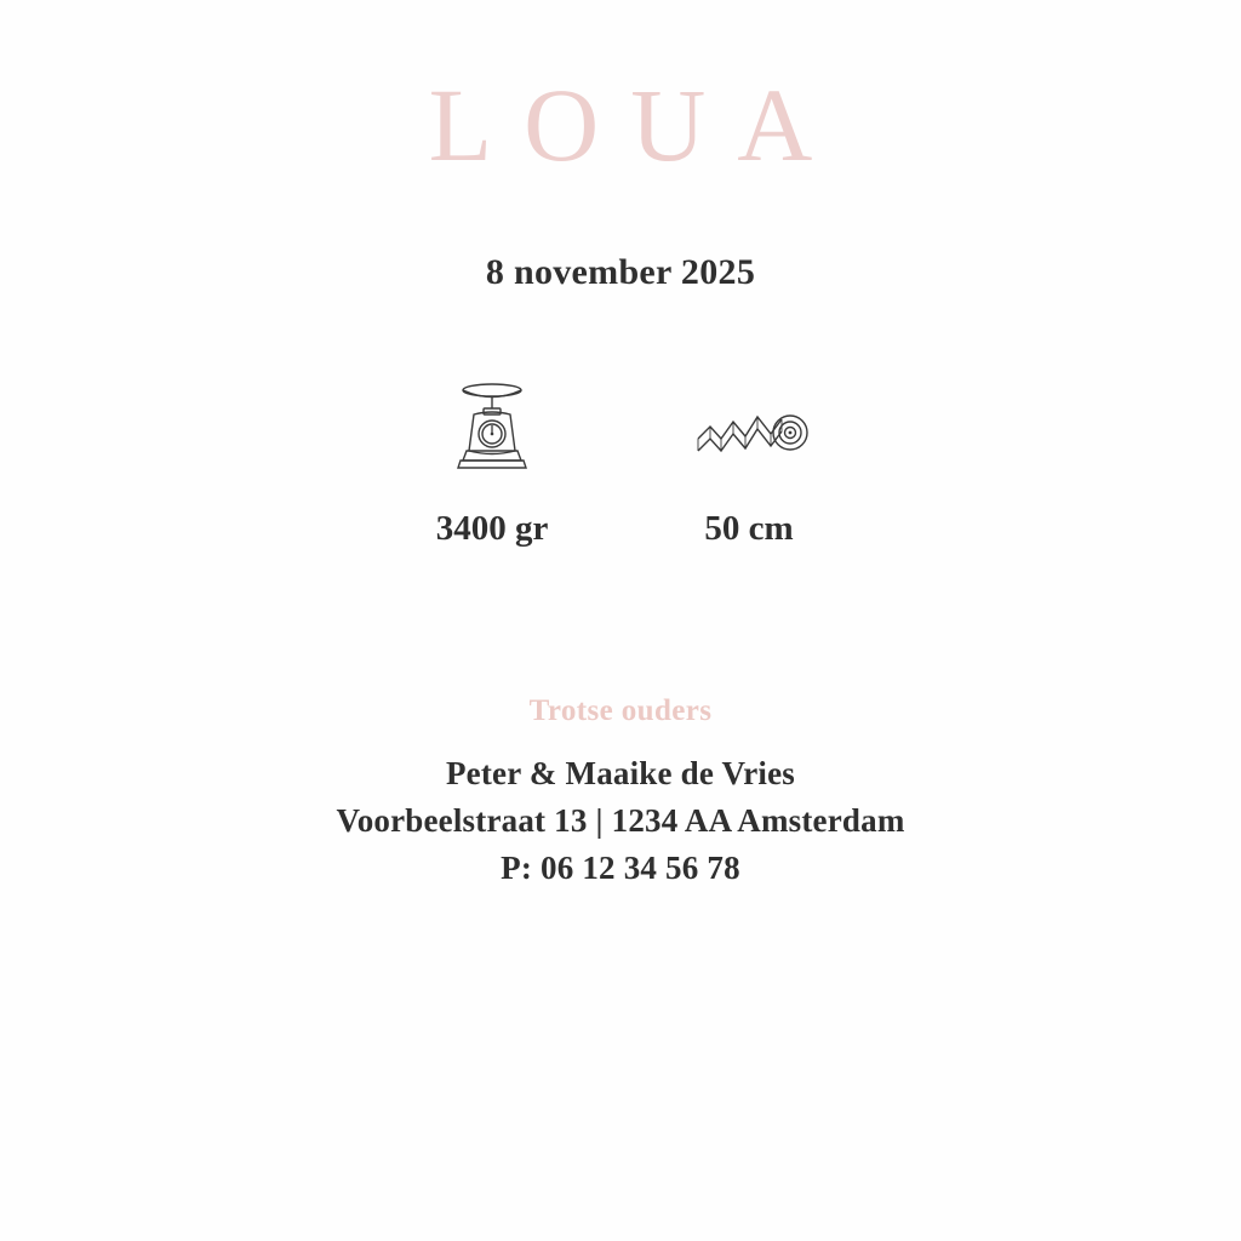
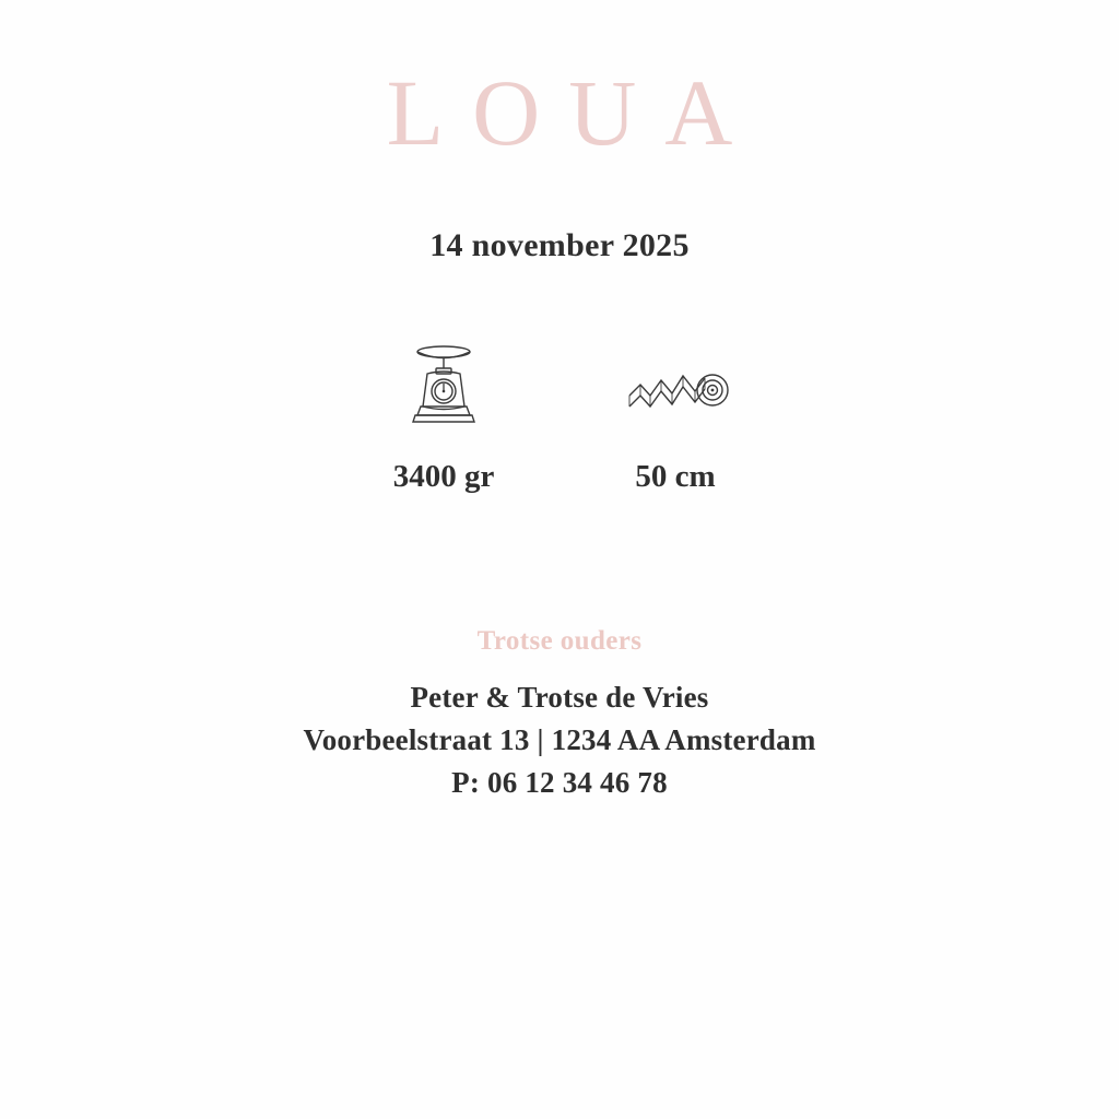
  LOUA
- 8 november 2025
+ 14 november 2025
  3400 gr
  50 cm
  Trotse ouders
- Peter & Maaike de Vries
+ Peter & Trotse de Vries
  Voorbeelstraat 13 | 1234 AA Amsterdam
- P: 06 12 34 56 78
+ P: 06 12 34 46 78
